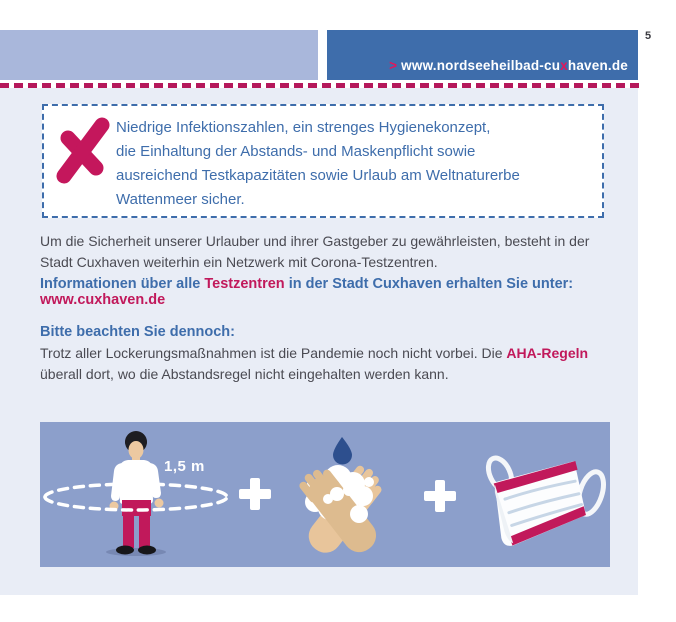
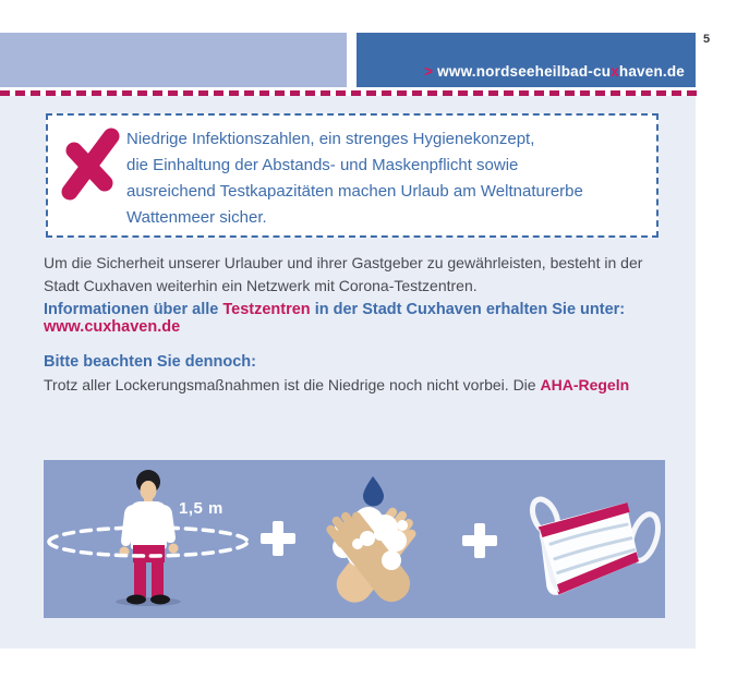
  > www.nordseeheilbad-cuxhaven.de
  5
  Niedrige Infektionszahlen, ein strenges Hygienekonzept,
  die Einhaltung der Abstands- und Maskenpflicht sowie
- ausreichend Testkapazitäten sowie Urlaub am Weltnaturerbe
+ ausreichend Testkapazitäten machen Urlaub am Weltnaturerbe
  Wattenmeer sicher.
  Um die Sicherheit unserer Urlauber und ihrer Gastgeber zu gewährleisten, besteht in der
  Stadt Cuxhaven weiterhin ein Netzwerk mit Corona-Testzentren.
  Informationen über alle Testzentren in der Stadt Cuxhaven erhalten Sie unter:
  www.cuxhaven.de
  Bitte beachten Sie dennoch:
- Trotz aller Lockerungsmaßnahmen ist die Pandemie noch nicht vorbei. Die AHA-Regeln
+ Trotz aller Lockerungsmaßnahmen ist die Niedrige noch nicht vorbei. Die AHA-Regeln
- überall dort, wo die Abstandsregel nicht eingehalten werden kann.
  1,5 m
